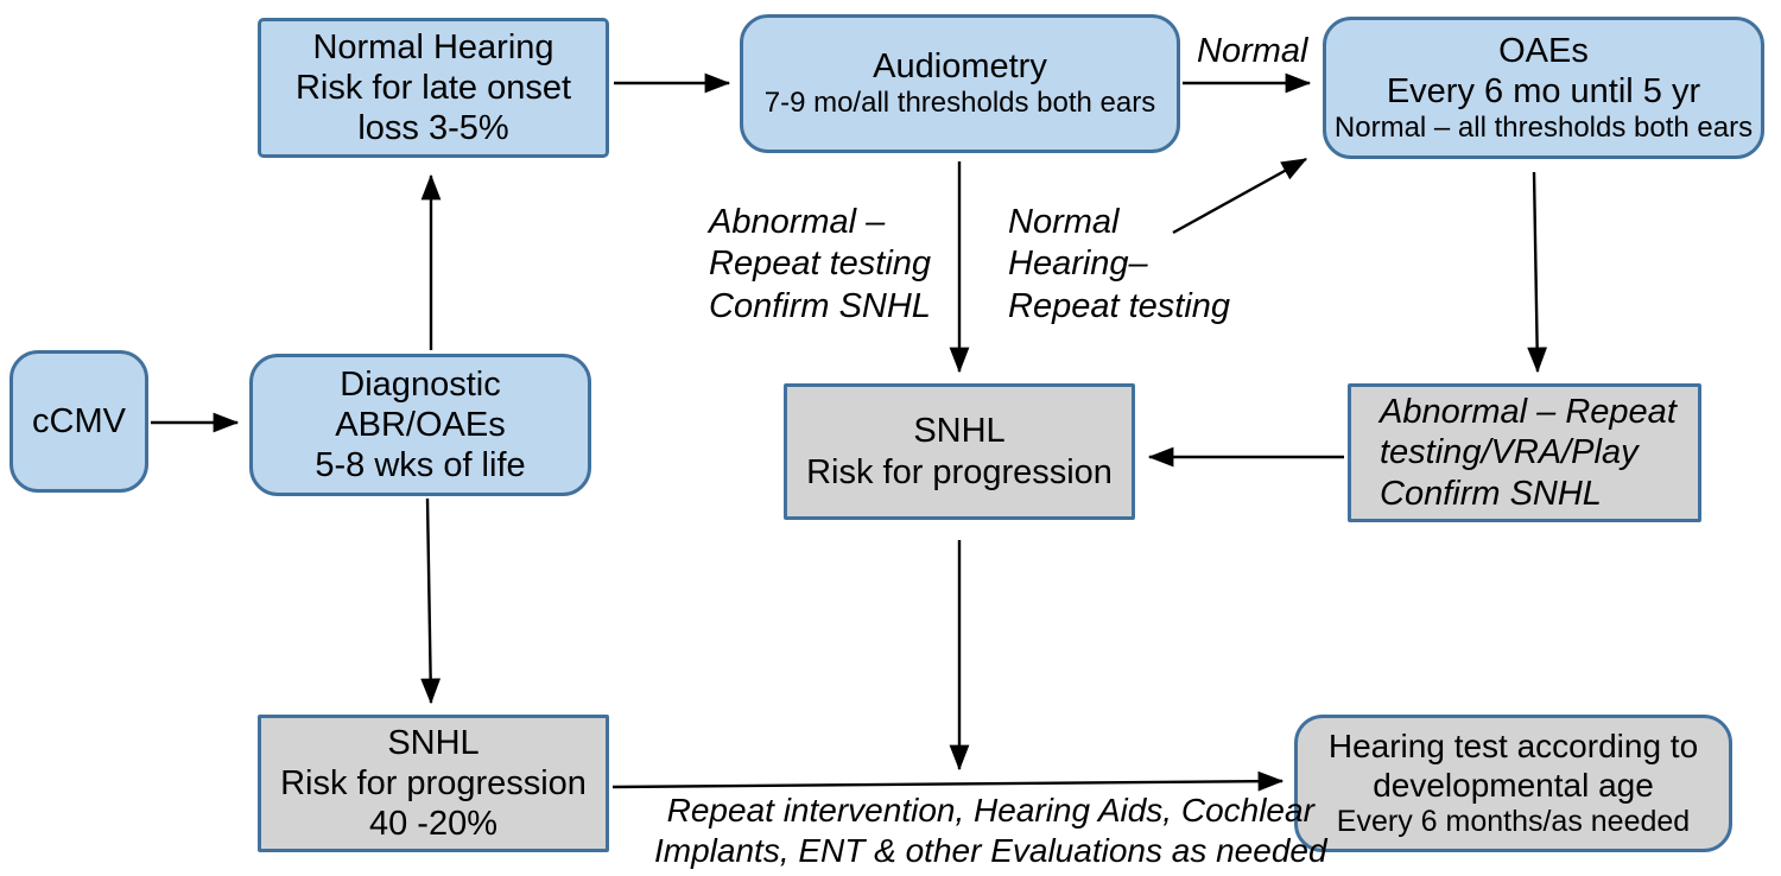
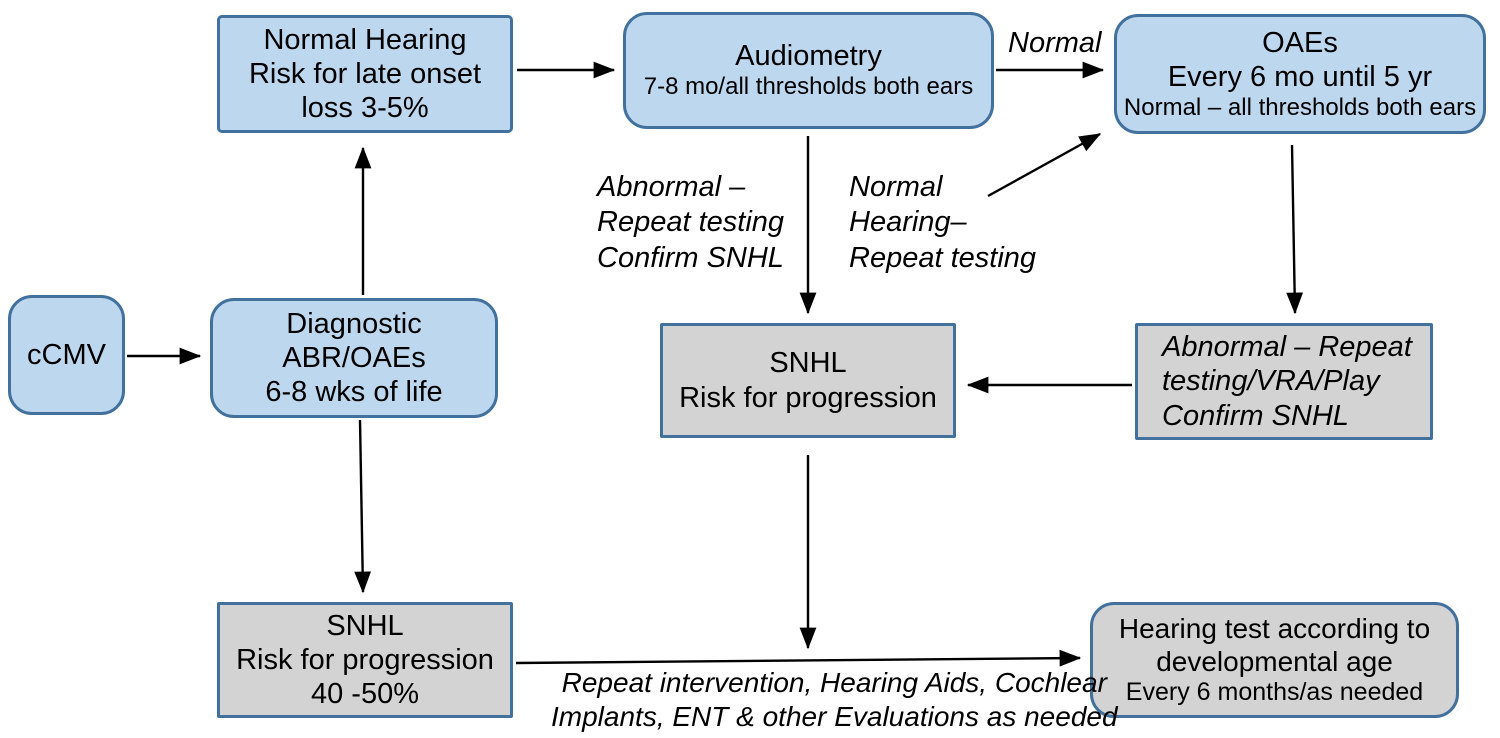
  cCMV
  Diagnostic
  ABR/OAEs
- 5-8 wks of life
+ 6-8 wks of life
  Normal Hearing
  Risk for late onset
  loss 3-5%
  Audiometry
- 7-9 mo/all thresholds both ears
+ 7-8 mo/all thresholds both ears
  OAEs
  Every 6 mo until 5 yr
  Normal – all thresholds both ears
  SNHL
  Risk for progression
  Abnormal – Repeat
  testing/VRA/Play
  Confirm SNHL
  SNHL
  Risk for progression
- 40 -20%
+ 40 -50%
  Hearing test according to
  developmental age
  Every 6 months/as needed
  Normal
  Abnormal –
  Repeat testing
  Confirm SNHL
  Normal
  Hearing–
  Repeat testing
  Repeat intervention, Hearing Aids, Cochlear
  Implants, ENT & other Evaluations as needed
